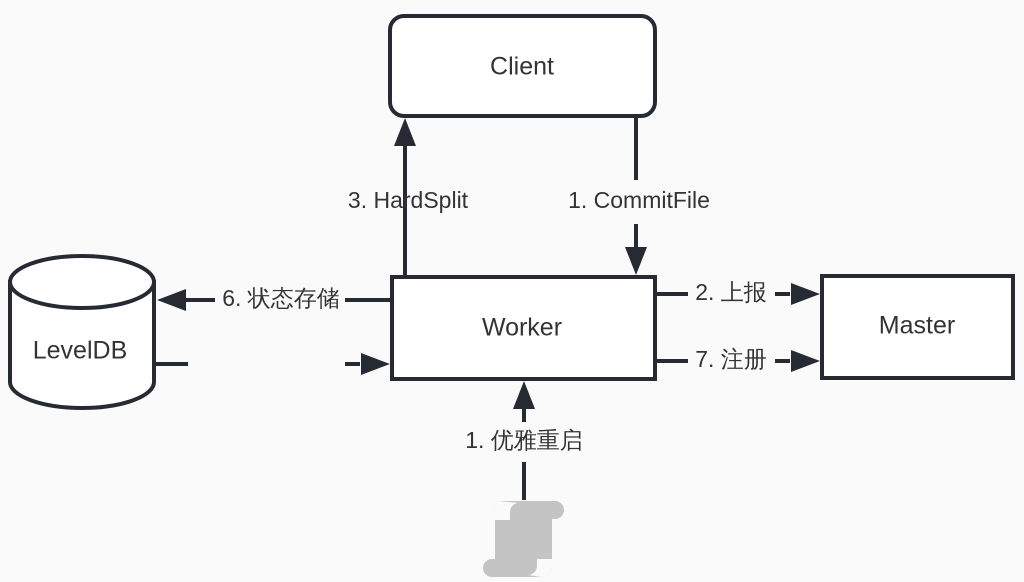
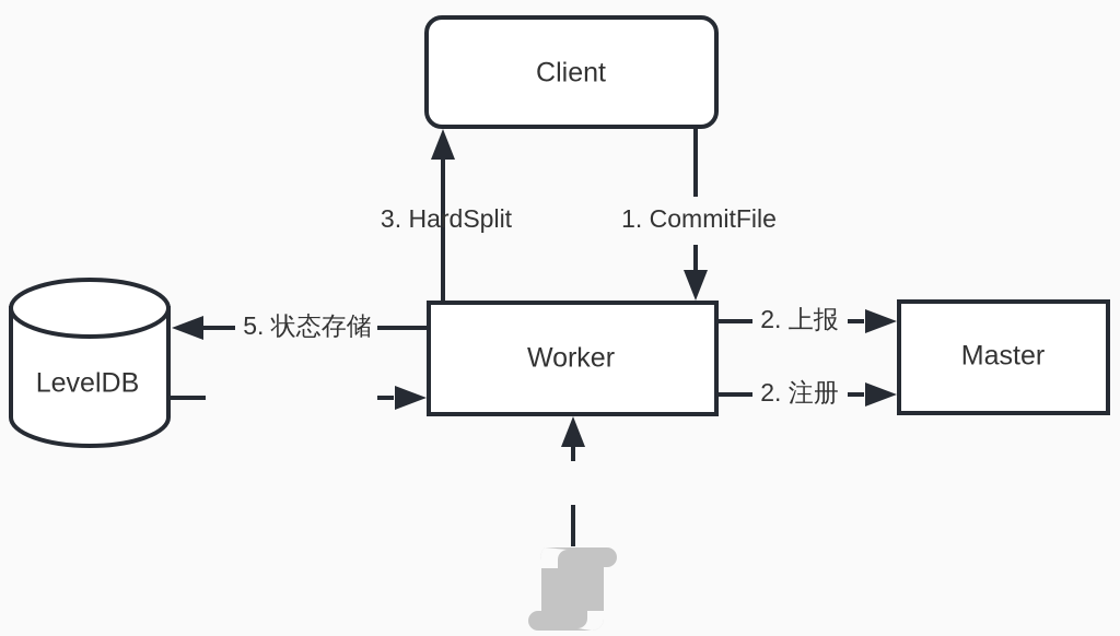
  3. HardSplit
  1. CommitFile
- 6. 状态存储
+ 5. 状态存储
  2. 上报
- 7. 注册
+ 2. 注册
- 1. 优雅重启
  Client
  Worker
  Master
  LevelDB
